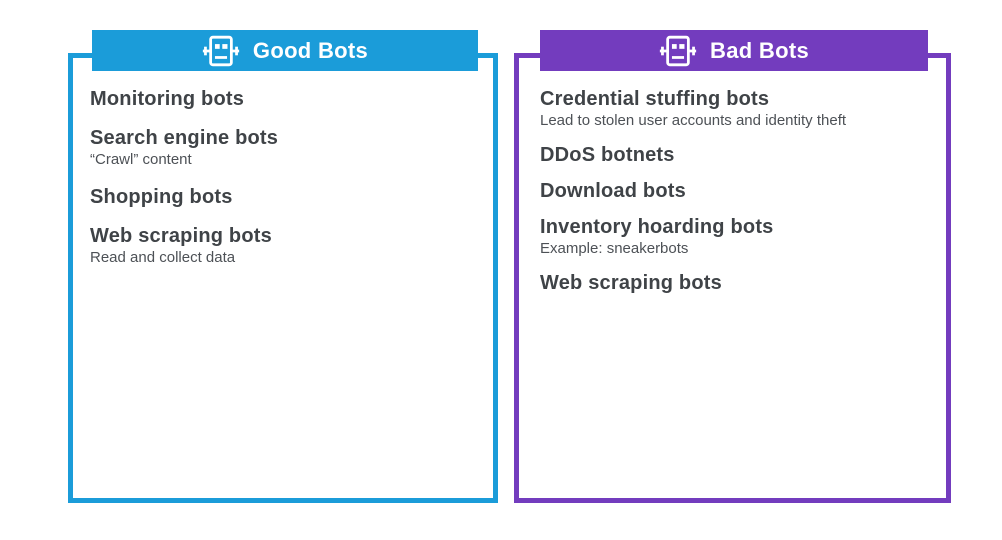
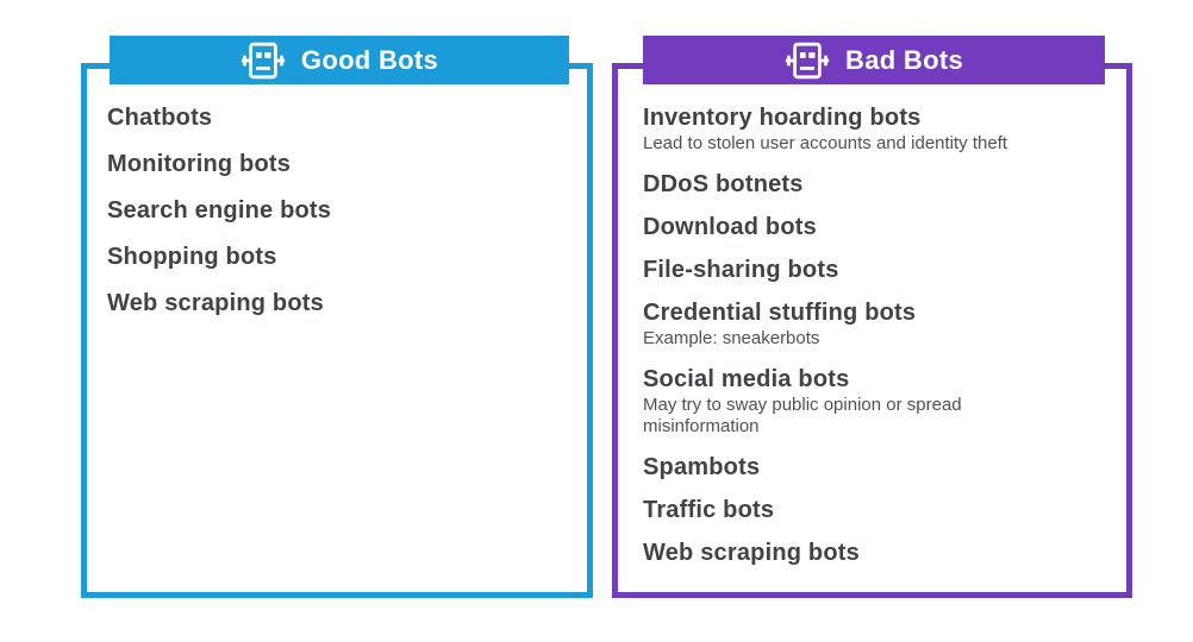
  Good Bots
  Bad Bots
+ Chatbots
  Monitoring bots
  Search engine bots
- “Crawl” content
  Shopping bots
  Web scraping bots
- Read and collect data
- Credential stuffing bots
+ Inventory hoarding bots
  Lead to stolen user accounts and identity theft
  DDoS botnets
  Download bots
+ File-sharing bots
- Inventory hoarding bots
+ Credential stuffing bots
  Example: sneakerbots
+ Social media bots
+ May try to sway public opinion or spread misinformation
+ Spambots
+ Traffic bots
  Web scraping bots
